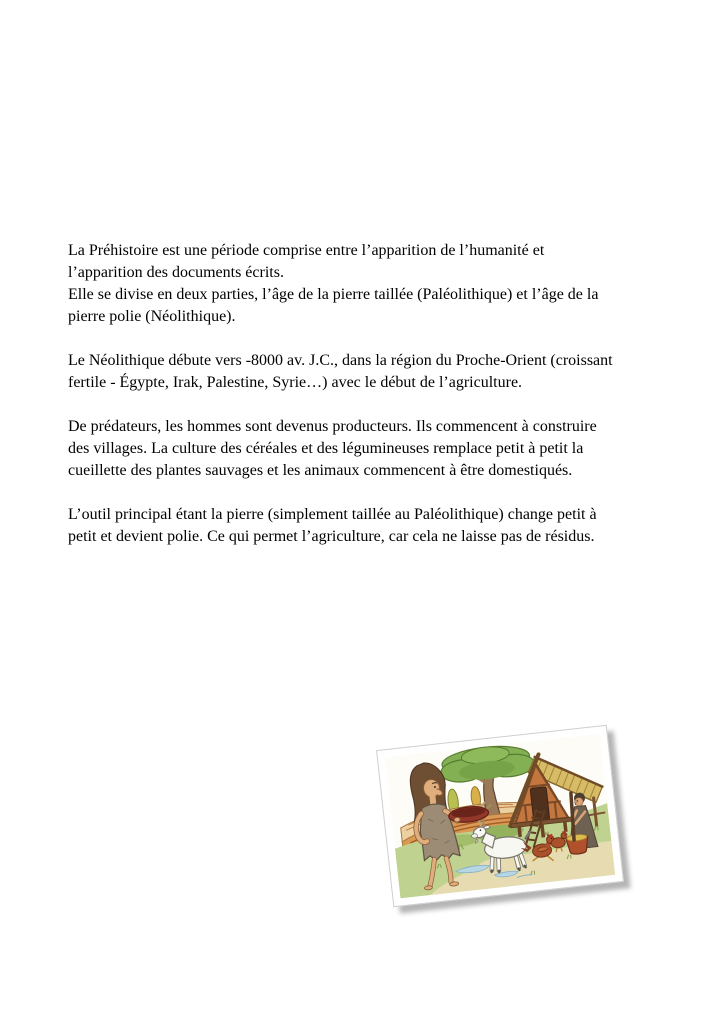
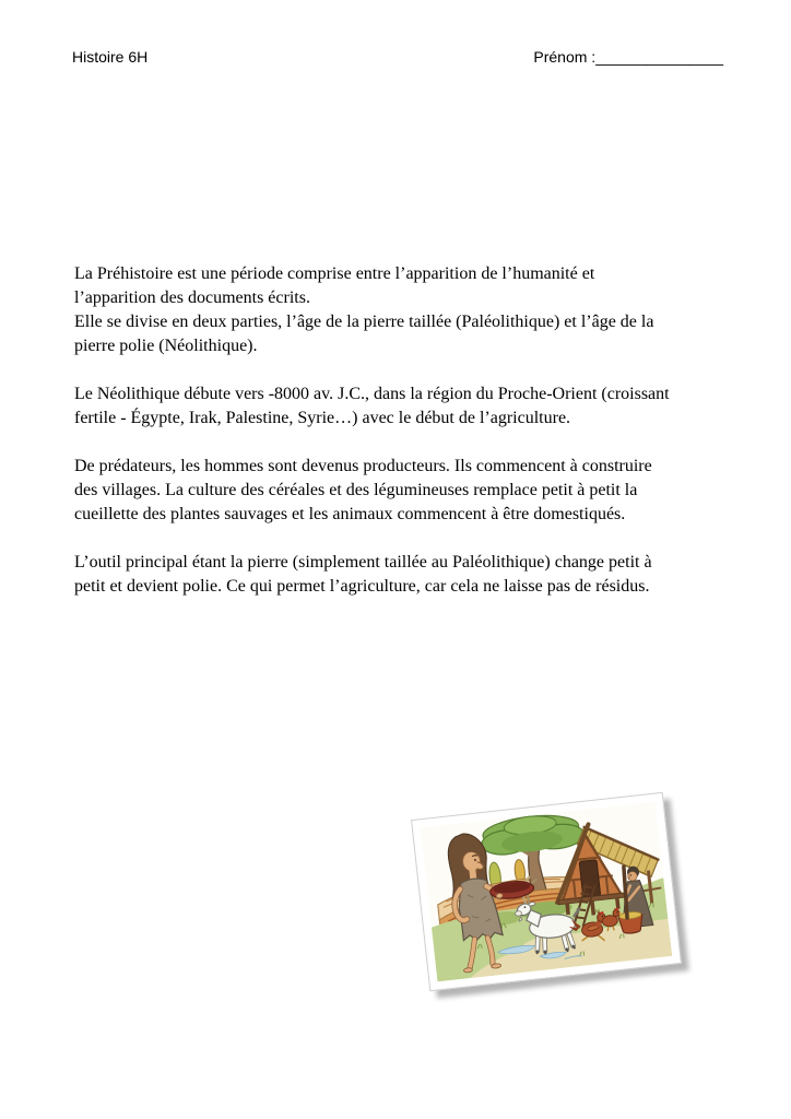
+ Histoire 6H
+ Prénom :_______________
  La Préhistoire est une période comprise entre l’apparition de l’humanité et
  l’apparition des documents écrits.
  Elle se divise en deux parties, l’âge de la pierre taillée (Paléolithique) et l’âge de la
  pierre polie (Néolithique).
  Le Néolithique débute vers -8000 av. J.C., dans la région du Proche-Orient (croissant
  fertile - Égypte, Irak, Palestine, Syrie…) avec le début de l’agriculture.
  De prédateurs, les hommes sont devenus producteurs. Ils commencent à construire
  des villages. La culture des céréales et des légumineuses remplace petit à petit la
  cueillette des plantes sauvages et les animaux commencent à être domestiqués.
  L’outil principal étant la pierre (simplement taillée au Paléolithique) change petit à
  petit et devient polie. Ce qui permet l’agriculture, car cela ne laisse pas de résidus.
